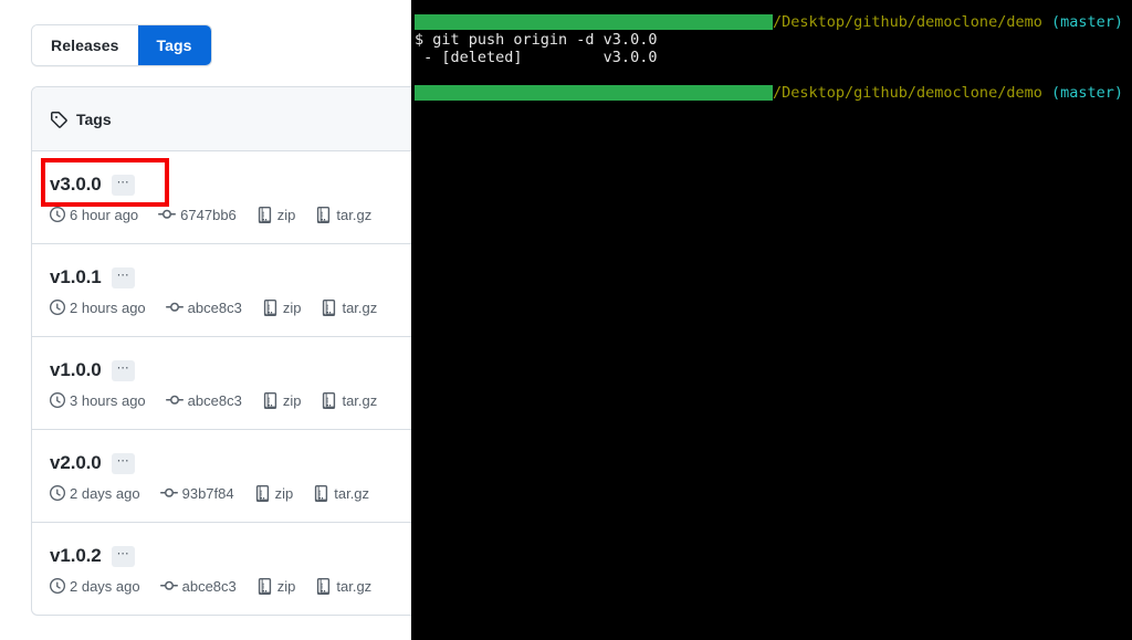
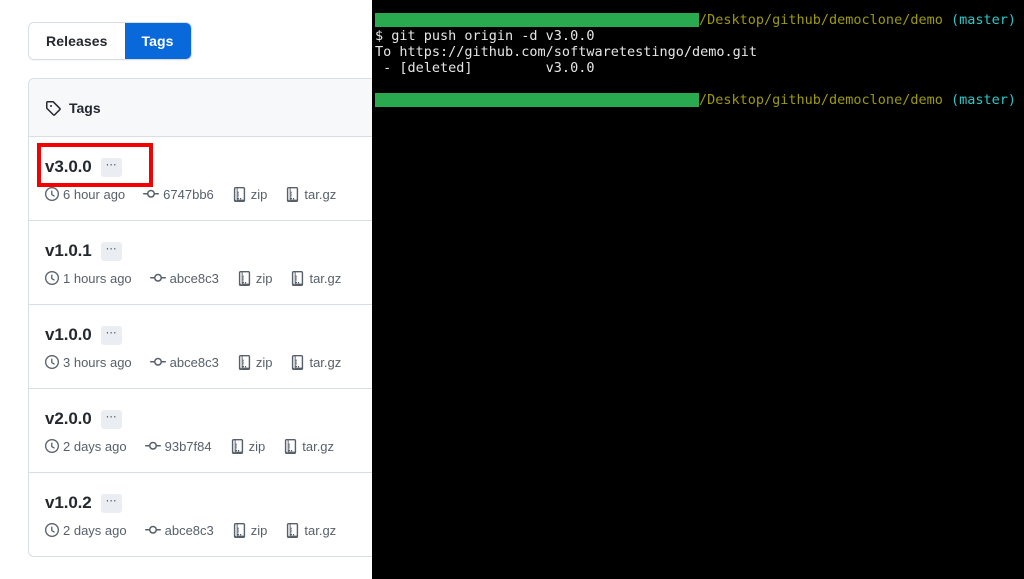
  Releases
  Tags
  Tags
  v3.0.0
  ⋯
  6 hour ago
  6747bb6
  zip
  tar.gz
  v1.0.1
  ⋯
- 2 hours ago
+ 1 hours ago
  abce8c3
  zip
  tar.gz
  v1.0.0
  ⋯
  3 hours ago
  abce8c3
  zip
  tar.gz
  v2.0.0
  ⋯
  2 days ago
  93b7f84
  zip
  tar.gz
  v1.0.2
  ⋯
  2 days ago
  abce8c3
  zip
  tar.gz
  /Desktop/github/democlone/demo
  (master)
  $ git push origin -d v3.0.0
+ To https://github.com/softwaretestingo/demo.git
  - [deleted] v3.0.0
  /Desktop/github/democlone/demo
  (master)
